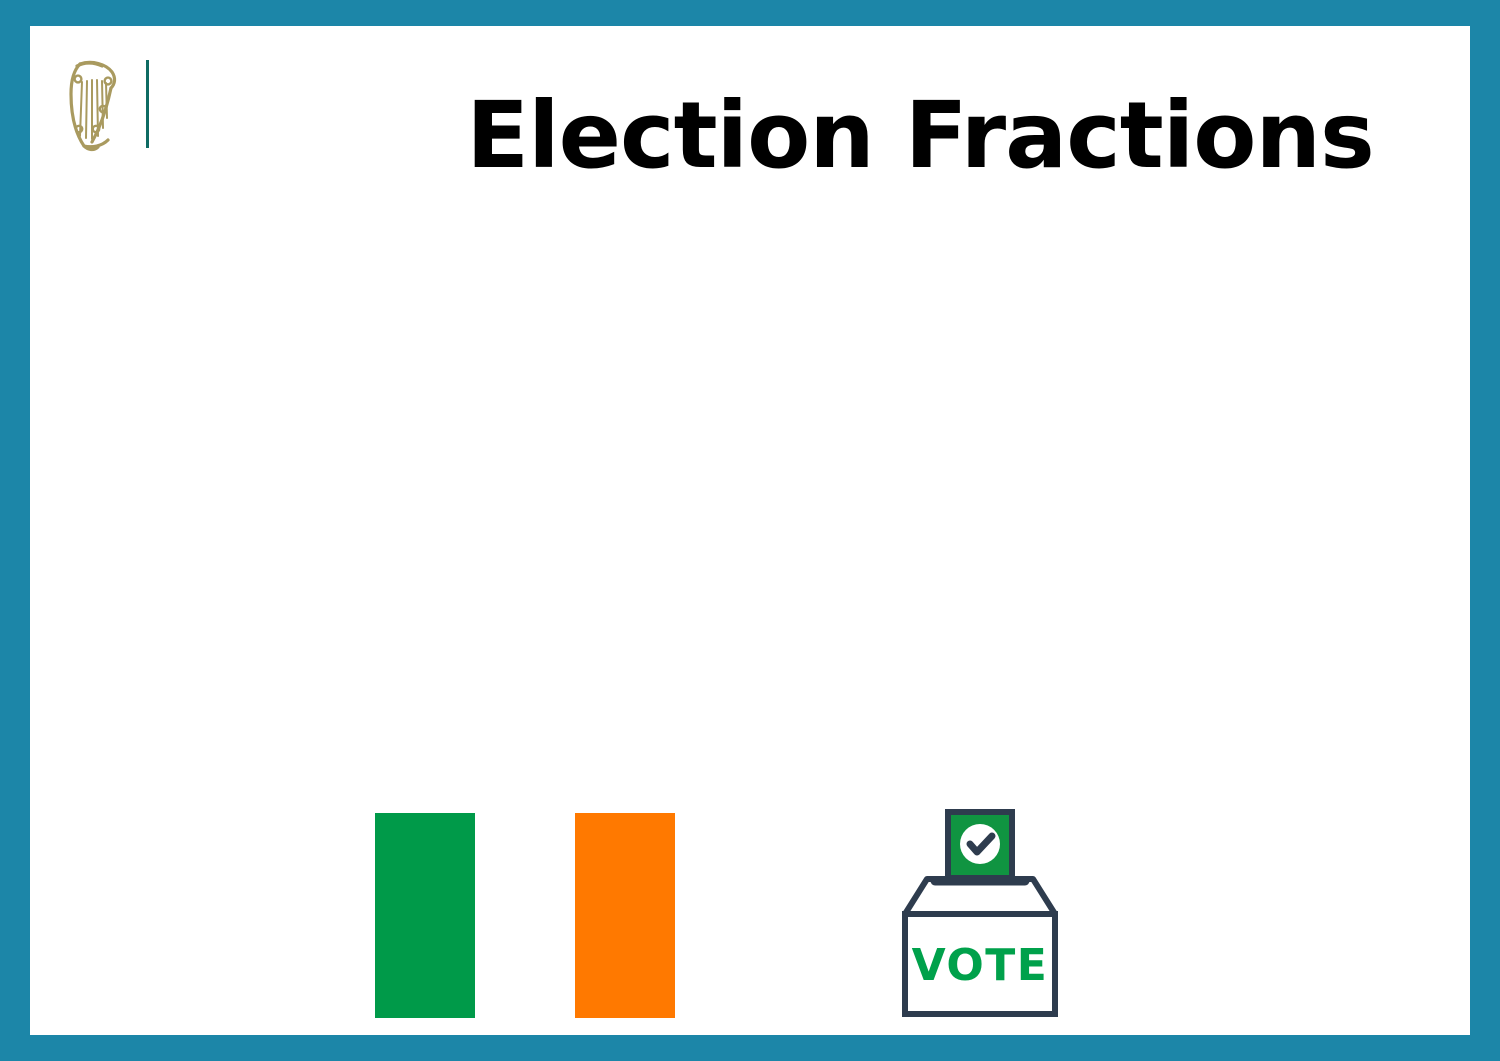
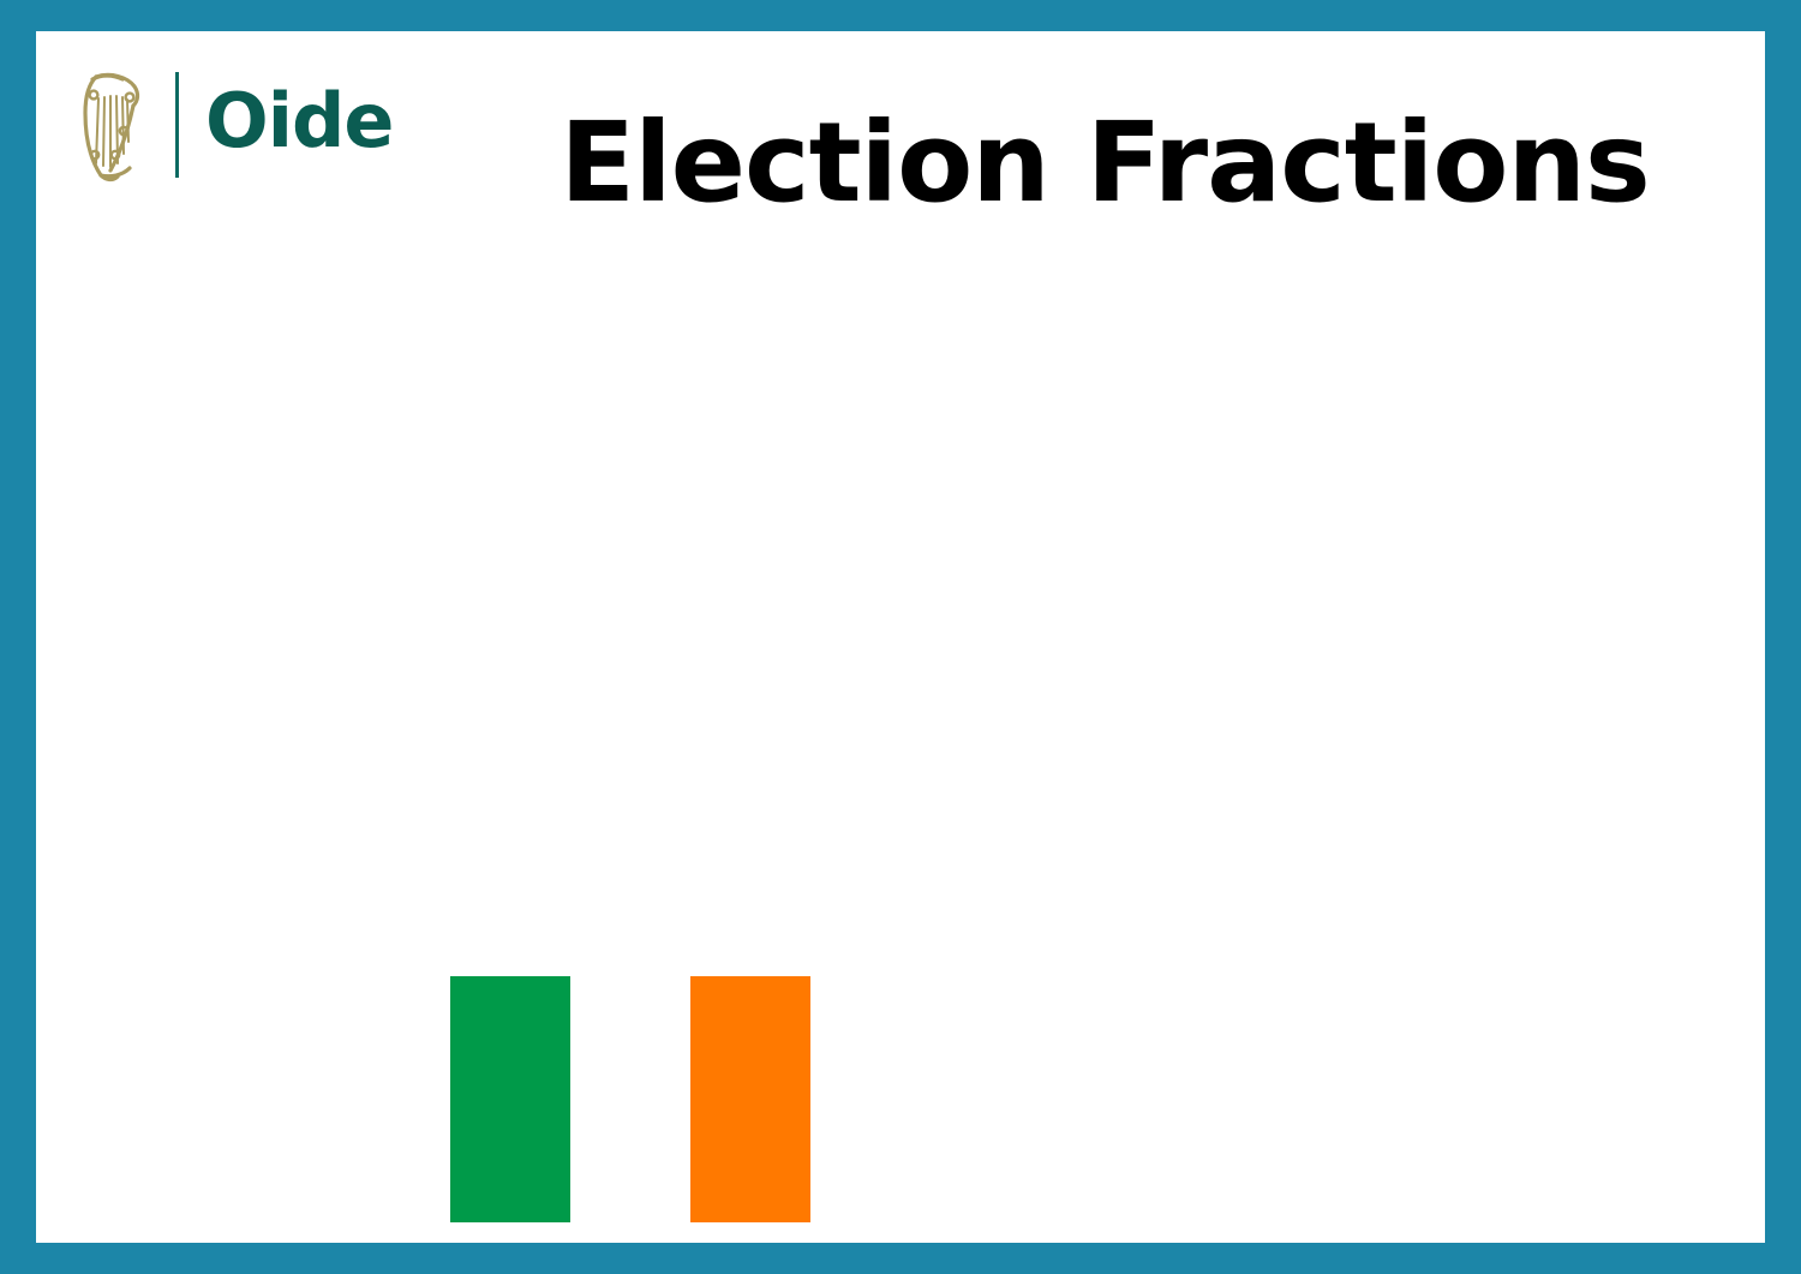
+ Oide
  Election Fractions
- VOTE
